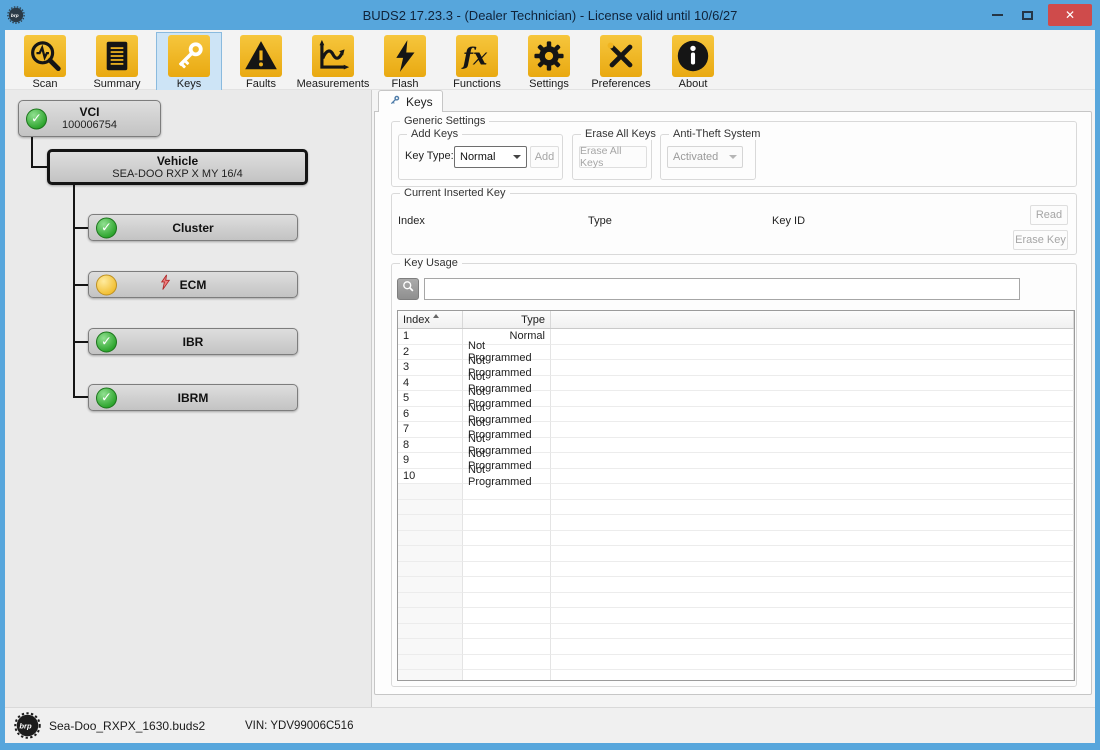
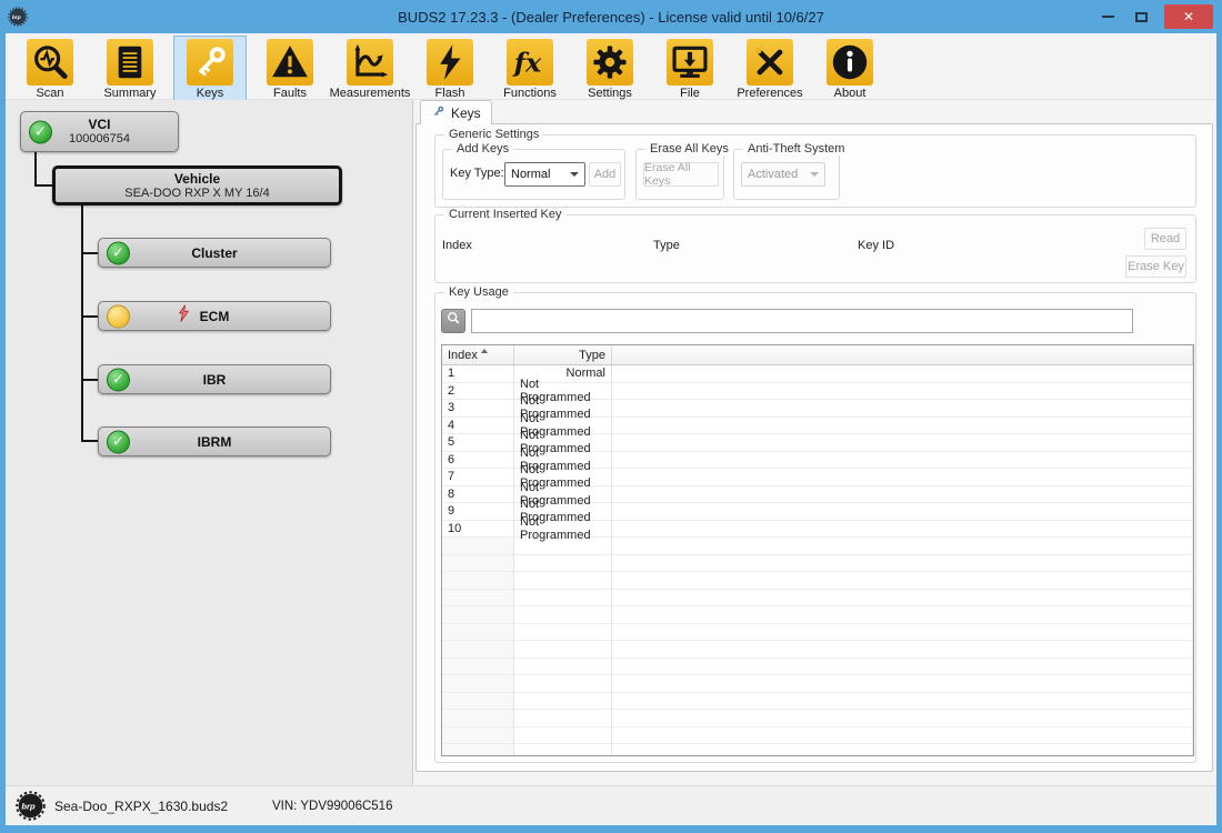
- BUDS2 17.23.3 - (Dealer Technician) - License valid until 10/6/27
+ BUDS2 17.23.3 - (Dealer Preferences) - License valid until 10/6/27
  ✕
  Scan
  Summary
  Keys
  Faults
  Measurements
  Flash
  fx
  Functions
  Settings
+ File
  Preferences
  About
  ✓
  VCI
  100006754
  Vehicle
  SEA-DOO RXP X MY 16/4
  ✓
  Cluster
  ECM
  ✓
  IBR
  ✓
  IBRM
  Keys
  Generic Settings
  Add Keys
  Key Type:
  Normal
  Add
  Erase All Keys
  Erase All Keys
  Anti-Theft System
  Activated
  Current Inserted Key
  Index
  Type
  Key ID
  Read
  Erase Key
  Key Usage
  Index
  Type
  1
  Normal
  2
  Not Programmed
  3
  Not Programmed
  4
  Not Programmed
  5
  Not Programmed
  6
  Not Programmed
  7
  Not Programmed
  8
  Not Programmed
  9
  Not Programmed
  10
  Not Programmed
  brp
  Sea-Doo_RXPX_1630.buds2
  VIN: YDV99006C516
